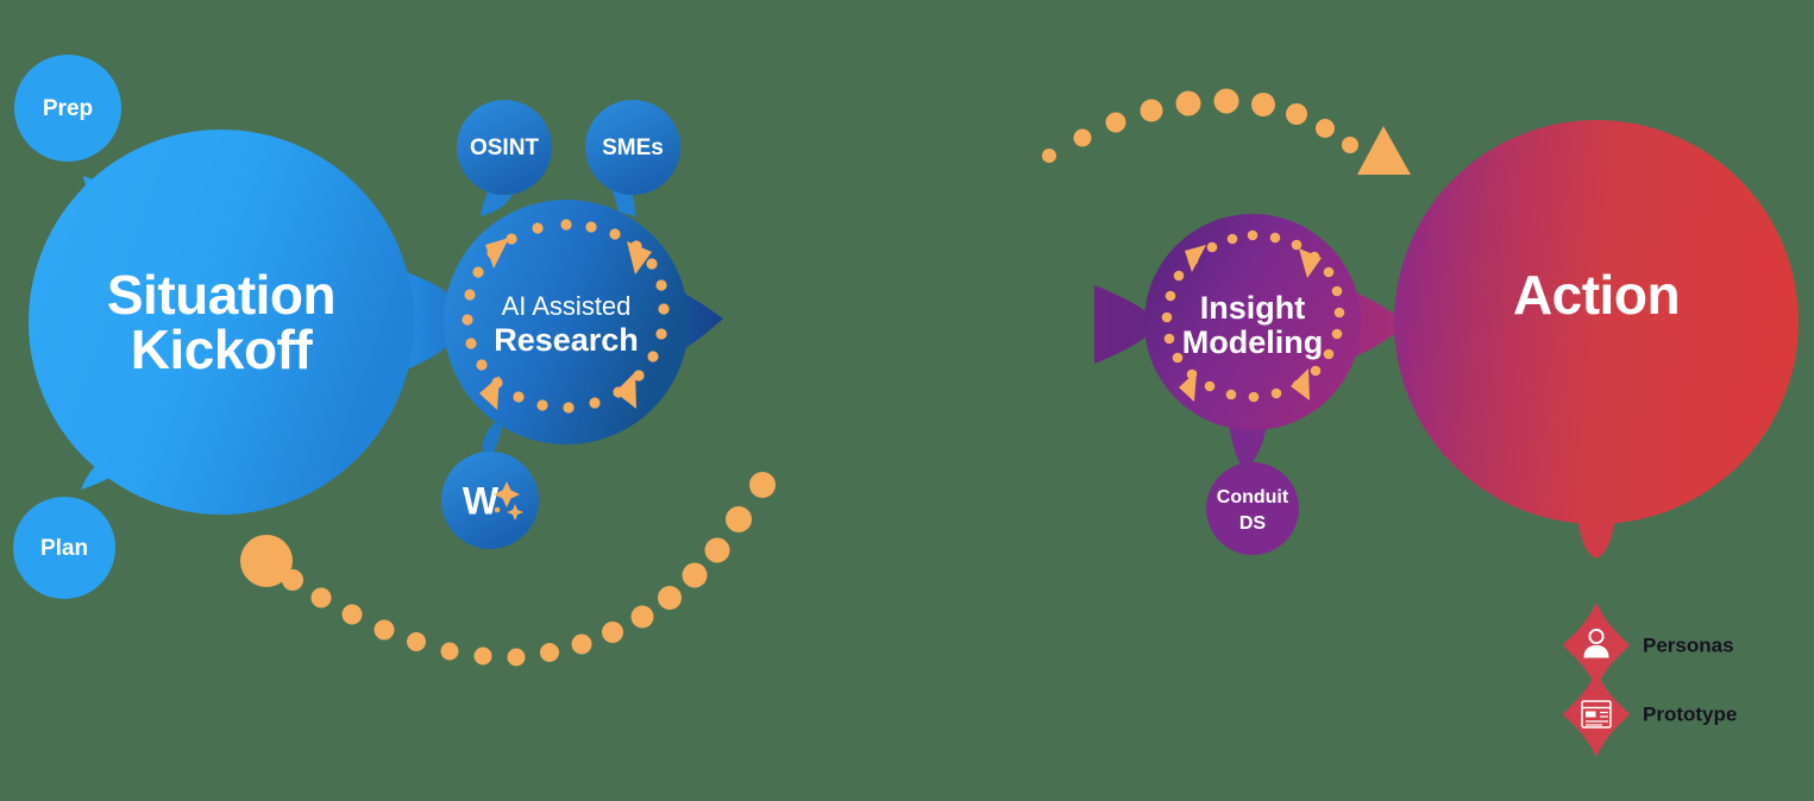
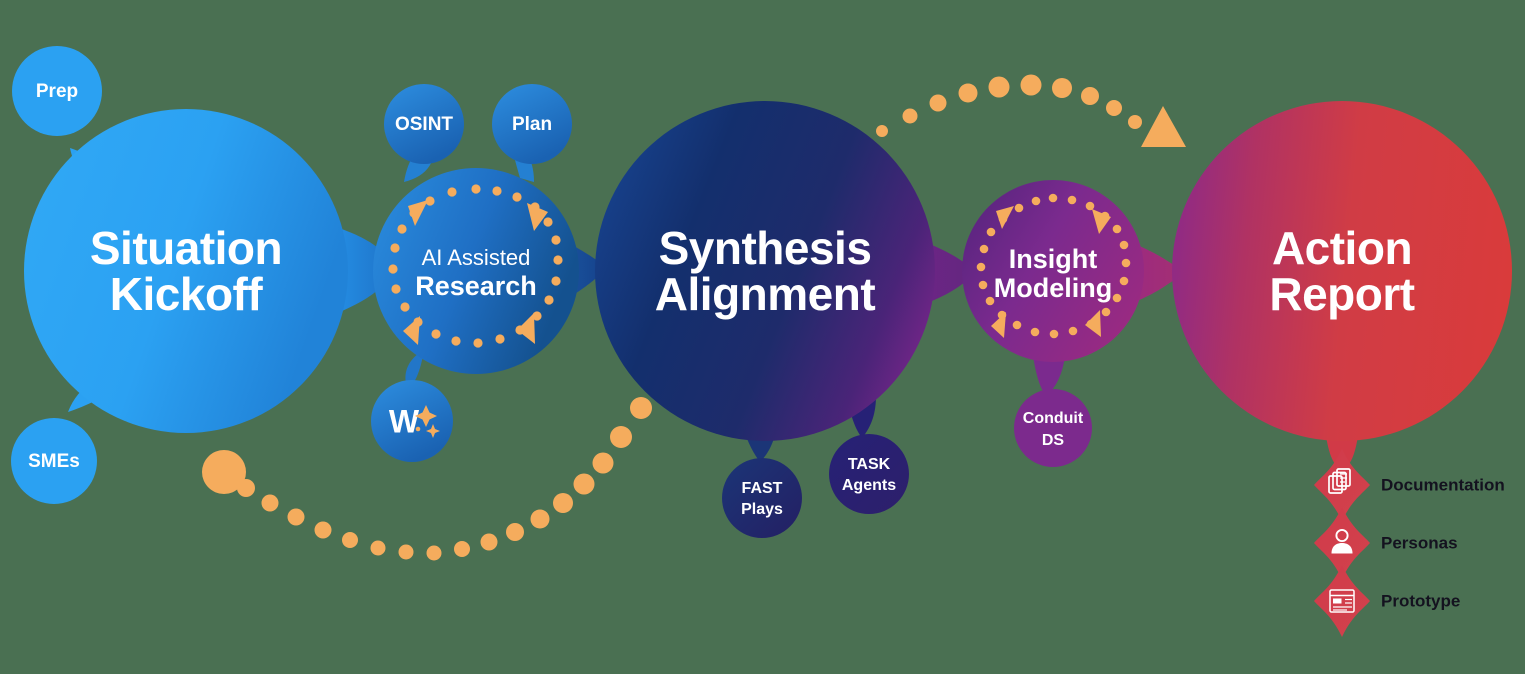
  Prep
- Plan
+ SMEs
  Situation
  Kickoff
  OSINT
- SMEs
+ Plan
  W
  AI Assisted
  Research
+ FAST
+ Plays
+ TASK
+ Agents
+ Synthesis
+ Alignment
  Conduit
  DS
  Insight
  Modeling
  Action
+ Report
+ Documentation
  Personas
  Prototype
